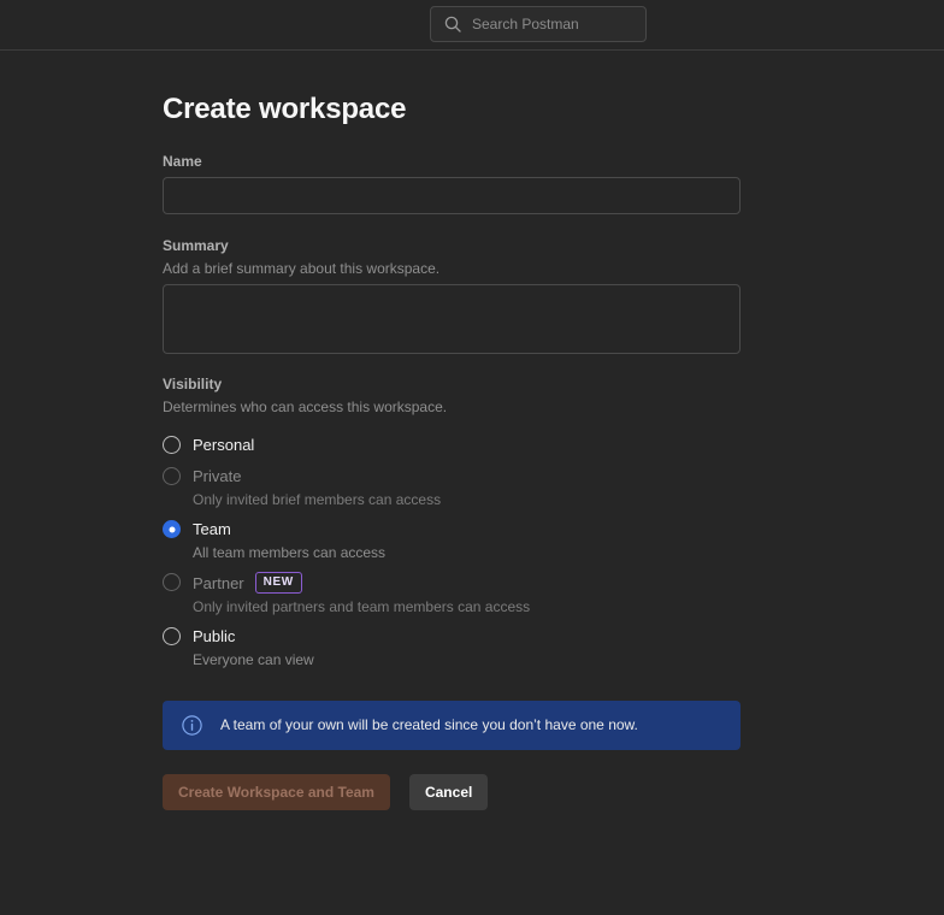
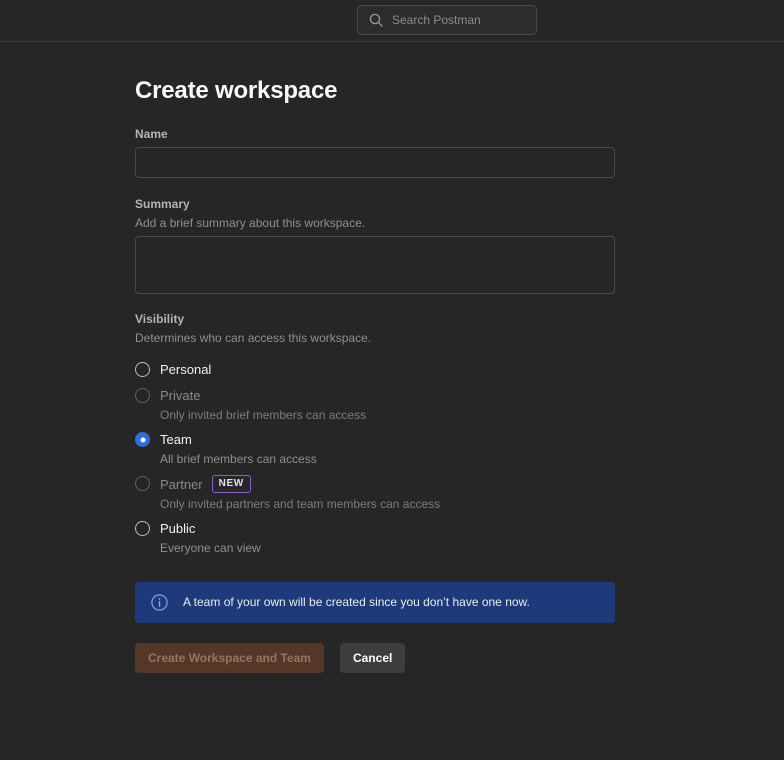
  Search Postman
  Create workspace
  Name
  Summary
  Add a brief summary about this workspace.
  Visibility
  Determines who can access this workspace.
  Personal
  Private
  Only invited brief members can access
  Team
- All team members can access
+ All brief members can access
  Partner
  NEW
  Only invited partners and team members can access
  Public
  Everyone can view
  A team of your own will be created since you don’t have one now.
  Create Workspace and Team
  Cancel
